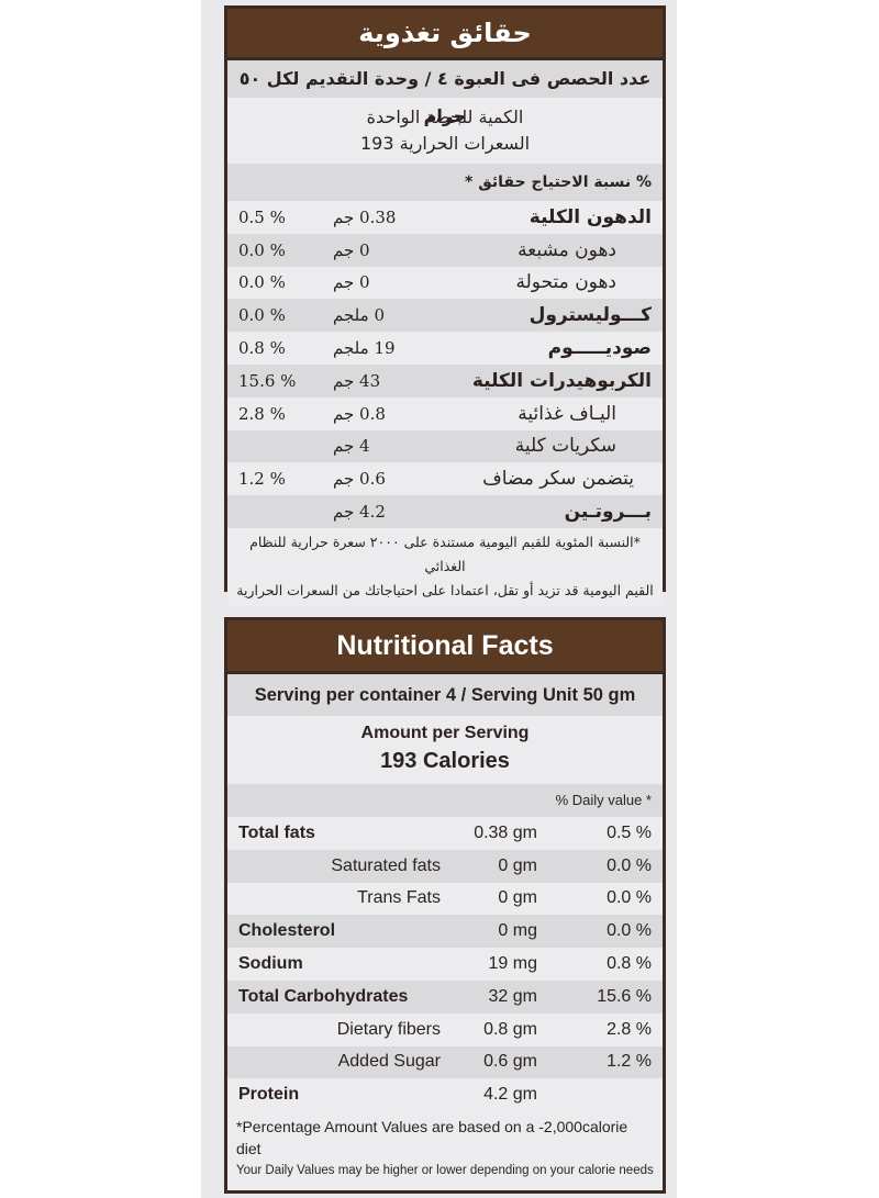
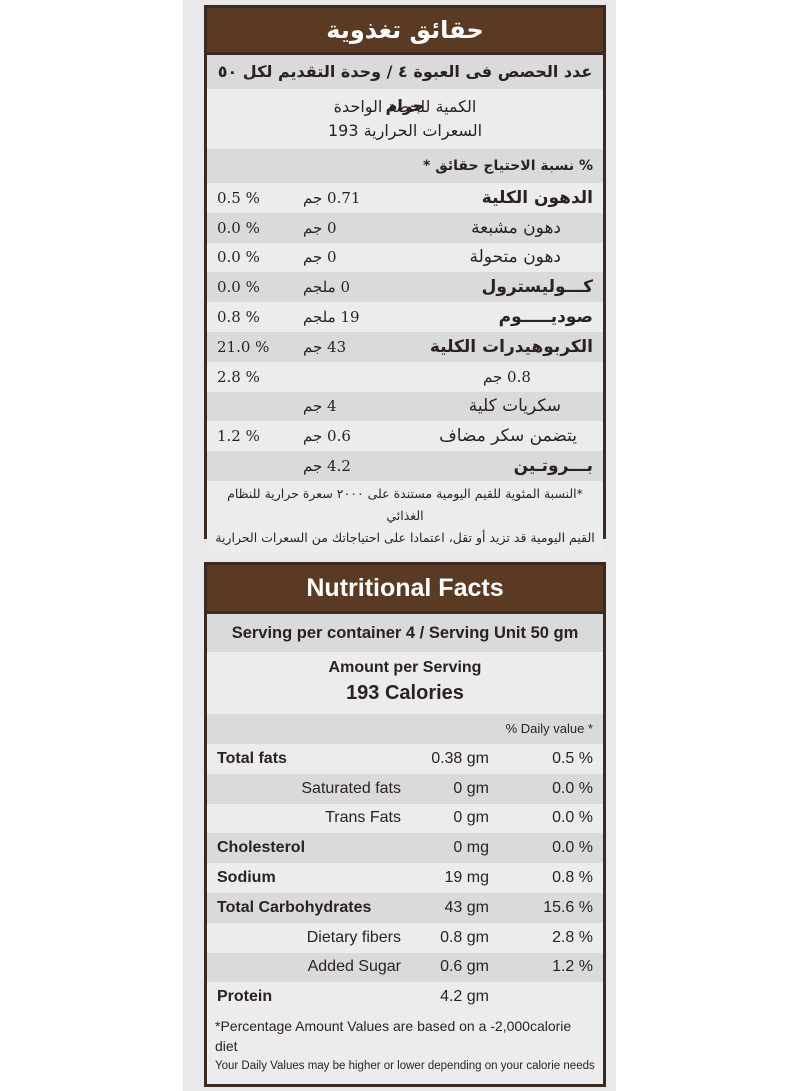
  حقائق تغذوية
  عدد الحصص فى العبوة ٤ / وحدة التقديم لكل ٥٠ جرام
  الكمية للحصة الواحدة
  السعرات الحرارية 193
  % نسبة الاحتياج حقائق *
  الدهون الكلية
- 0.38 جم
+ 0.71 جم
  % 0.5
  دهون مشبعة
  0 جم
  % 0.0
  دهون متحولة
  0 جم
  % 0.0
  كـــوليسترول
  0 ملجم
  % 0.0
  صوديـــــوم
  19 ملجم
  % 0.8
  الكربوهيدرات الكلية
  43 جم
- % 15.6
+ % 21.0
- اليـاف غذائية
  0.8 جم
  % 2.8
  سكريات كلية
  4 جم
  يتضمن سكر مضاف
  0.6 جم
  % 1.2
  بـــروتـين
  4.2 جم
  *النسبة المئوية للقيم اليومية مستندة على ٢٠٠٠ سعرة حرارية للنظام الغذائي
  القيم اليومية قد تزيد أو تقل، اعتمادا على احتياجاتك من السعرات الحرارية
  Nutritional Facts
  Serving per container 4 / Serving Unit 50 gm
  Amount per Serving
  193 Calories
  % Daily value *
  Total fats
  0.38 gm
  0.5 %
  Saturated fats
  0 gm
  0.0 %
  Trans Fats
  0 gm
  0.0 %
  Cholesterol
  0 mg
  0.0 %
  Sodium
  19 mg
  0.8 %
  Total Carbohydrates
- 32 gm
+ 43 gm
  15.6 %
  Dietary fibers
  0.8 gm
  2.8 %
  Added Sugar
  0.6 gm
  1.2 %
  Protein
  4.2 gm
  *Percentage Amount Values are based on a -2,000calorie diet
  Your Daily Values may be higher or lower depending on your calorie needs
